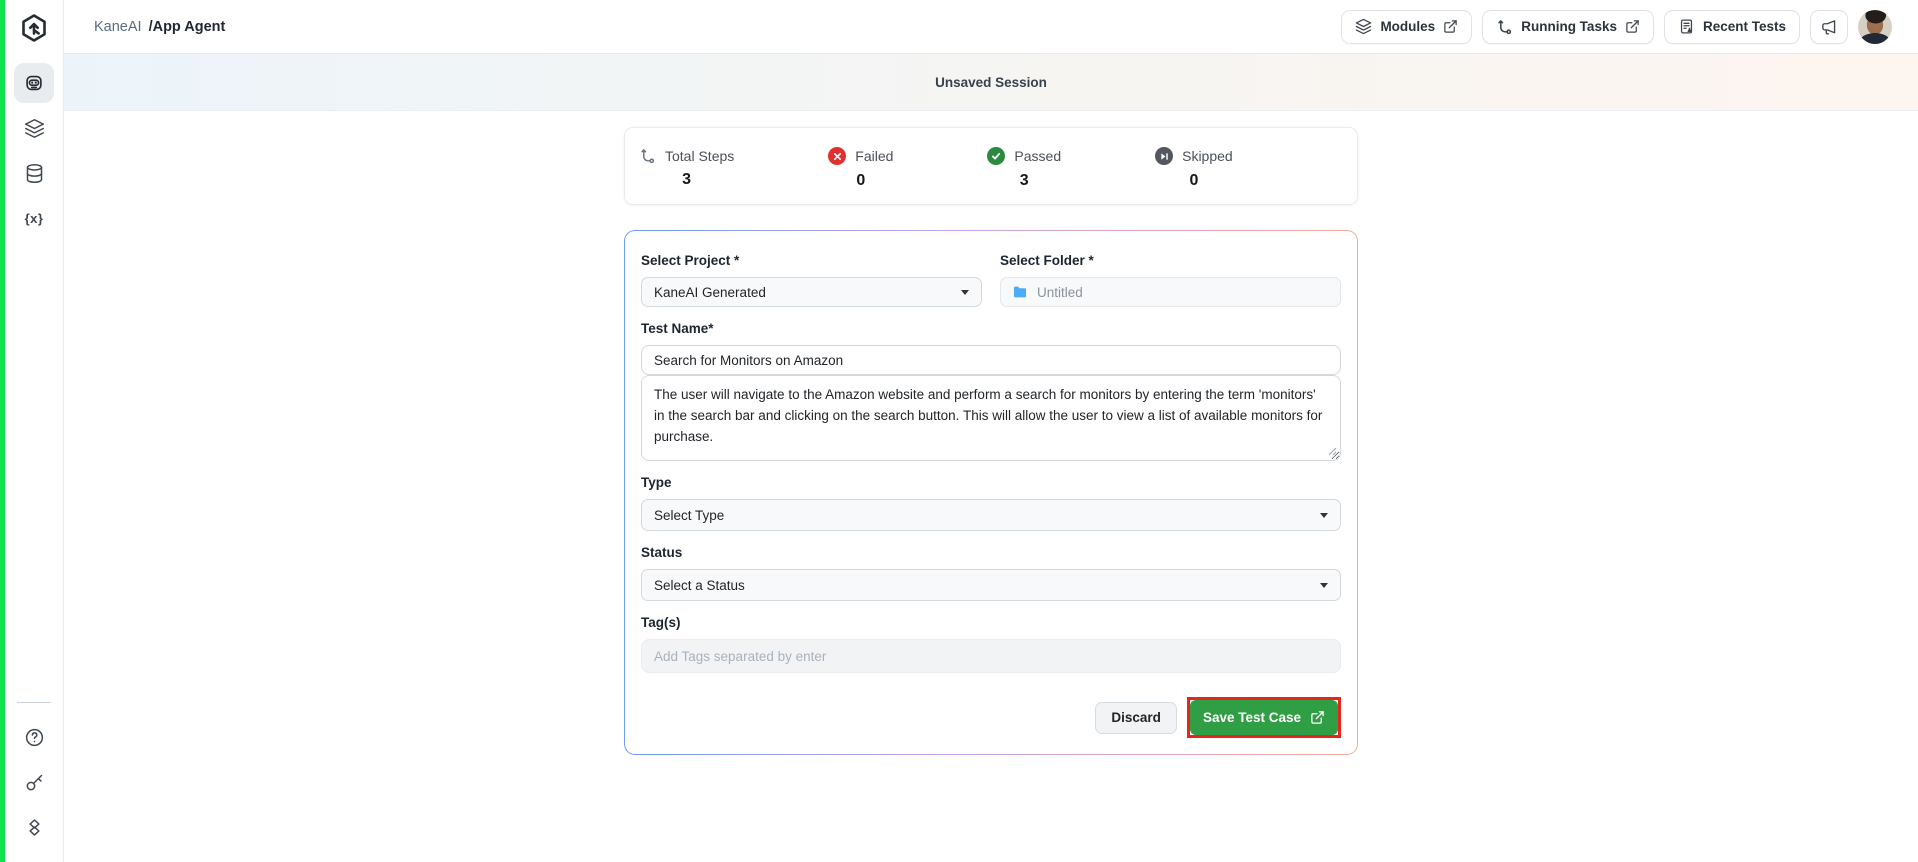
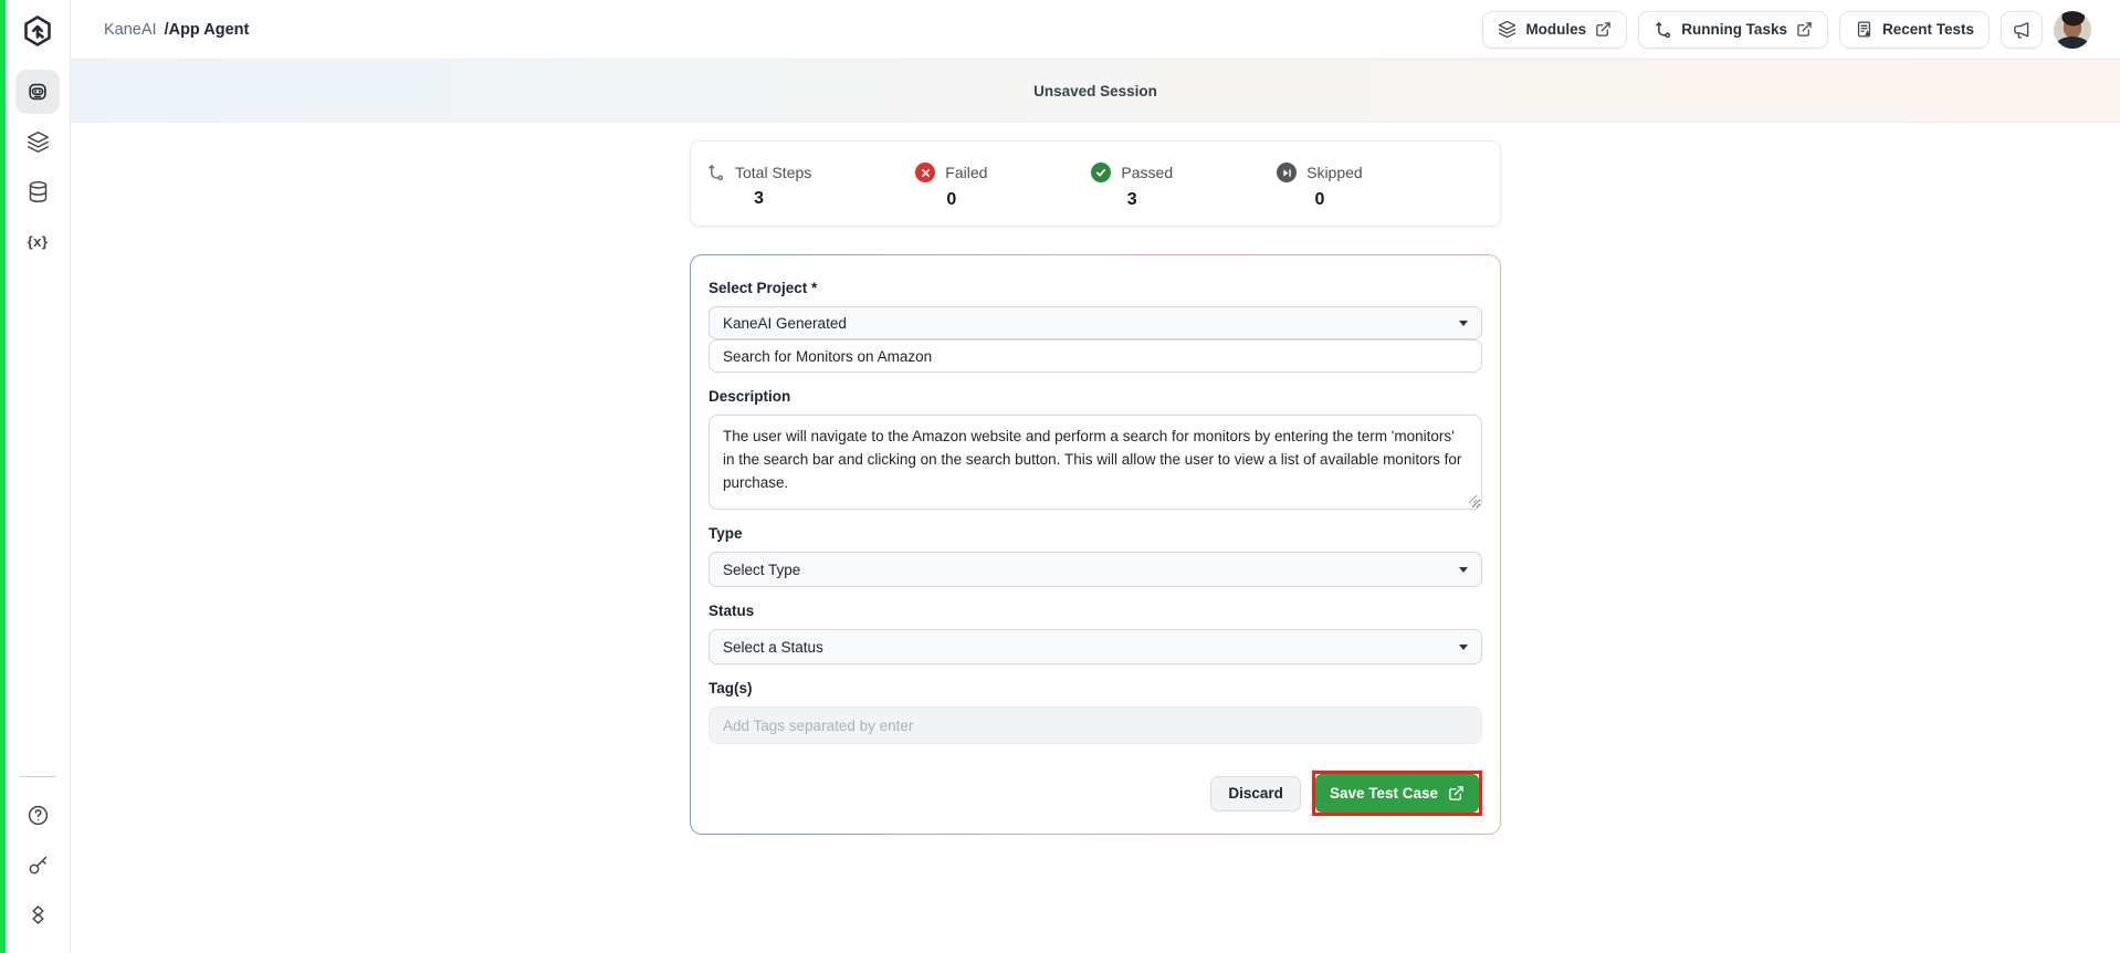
  {x}
  KaneAI
  /App Agent
  Modules
  Running Tasks
  Recent Tests
  Unsaved Session
  Total Steps
  3
  Failed
  0
  Passed
  3
  Skipped
  0
  Select Project *
  KaneAI Generated
- Select Folder *
- Untitled
- Test Name*
  Search for Monitors on Amazon
+ Description
  Type
  Select Type
  Status
  Select a Status
  Tag(s)
  Add Tags separated by enter
  Discard
  Save Test Case
